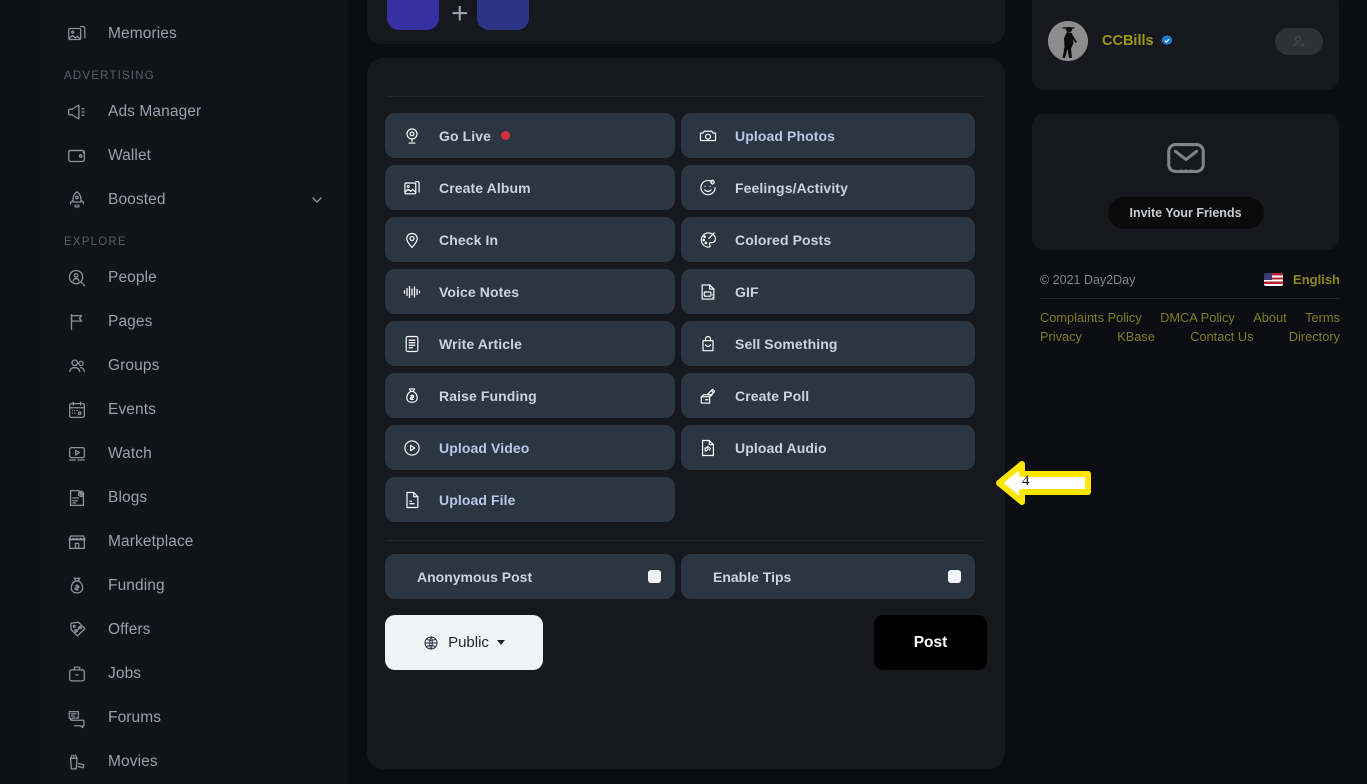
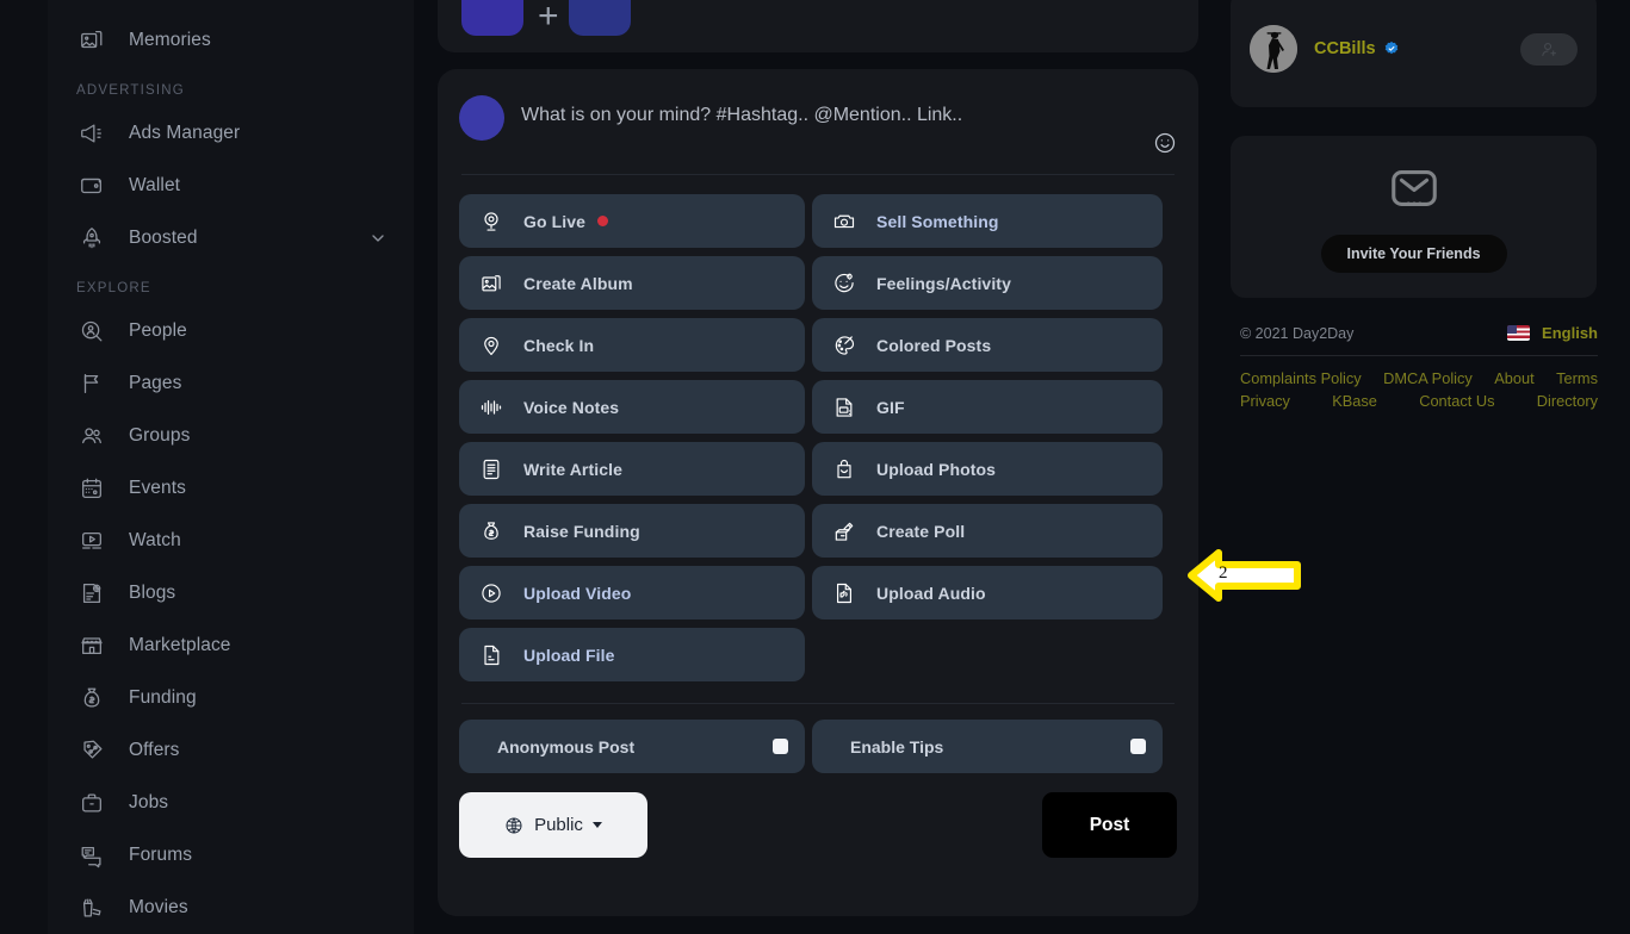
  Memories
  ADVERTISING
  Ads Manager
  Wallet
  Boosted
  EXPLORE
  People
  Pages
  Groups
  Events
  Watch
  Blogs
  Marketplace
  Funding
  Offers
  Jobs
  Forums
  Movies
  +
+ What is on your mind? #Hashtag.. @Mention.. Link..
  Go Live
- Upload Photos
+ Sell Something
  Create Album
  Feelings/Activity
  Check In
  Colored Posts
  Voice Notes
  GIF
  Write Article
- Sell Something
+ Upload Photos
  Raise Funding
  Create Poll
  Upload Video
  Upload Audio
  Upload File
  Anonymous Post
  Enable Tips
  Public
  Post
  CCBills
  Invite Your Friends
  © 2021 Day2Day
  English
  Complaints Policy
  DMCA Policy
  About
  Terms
  Privacy
  KBase
  Contact Us
  Directory
- 4
+ 2
